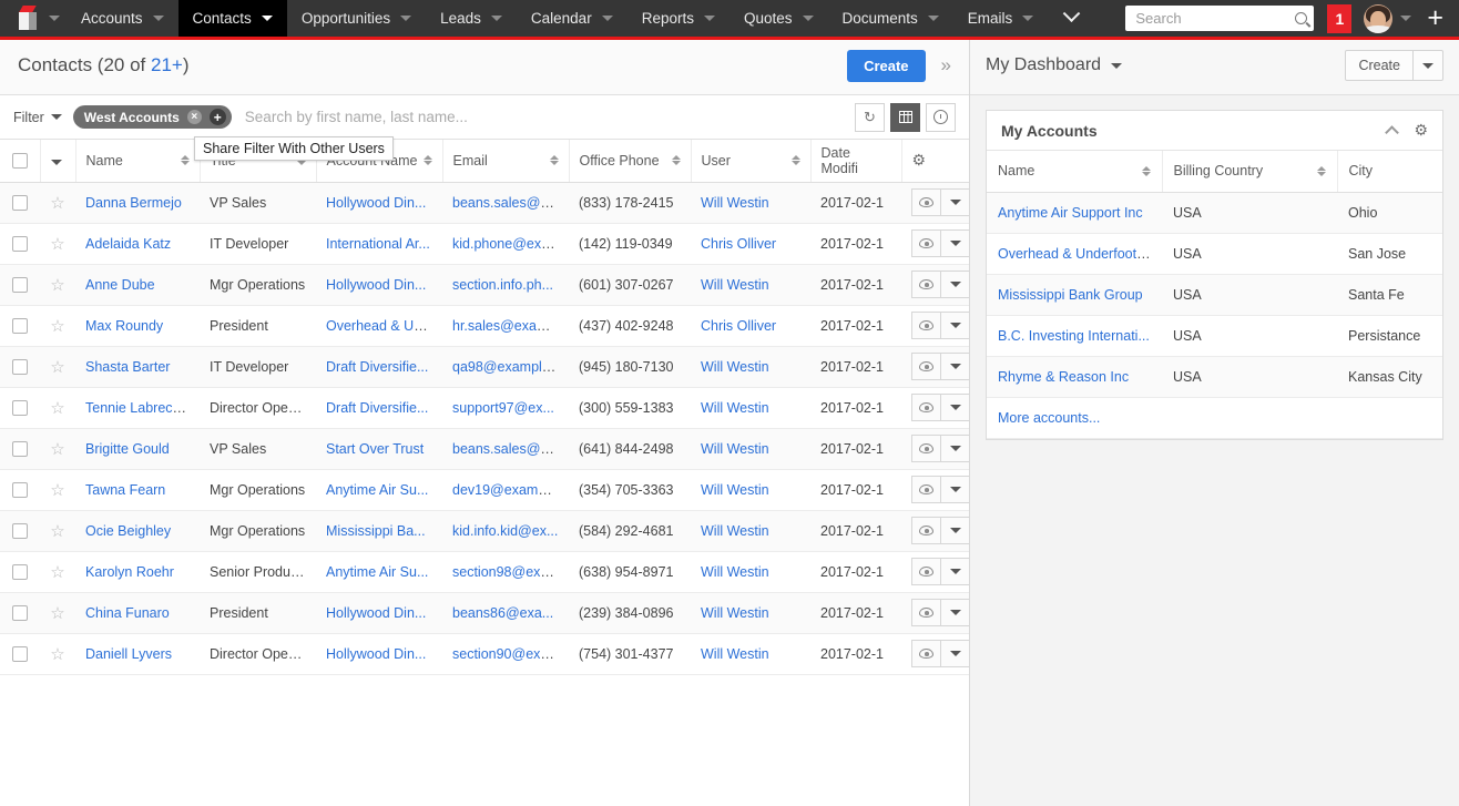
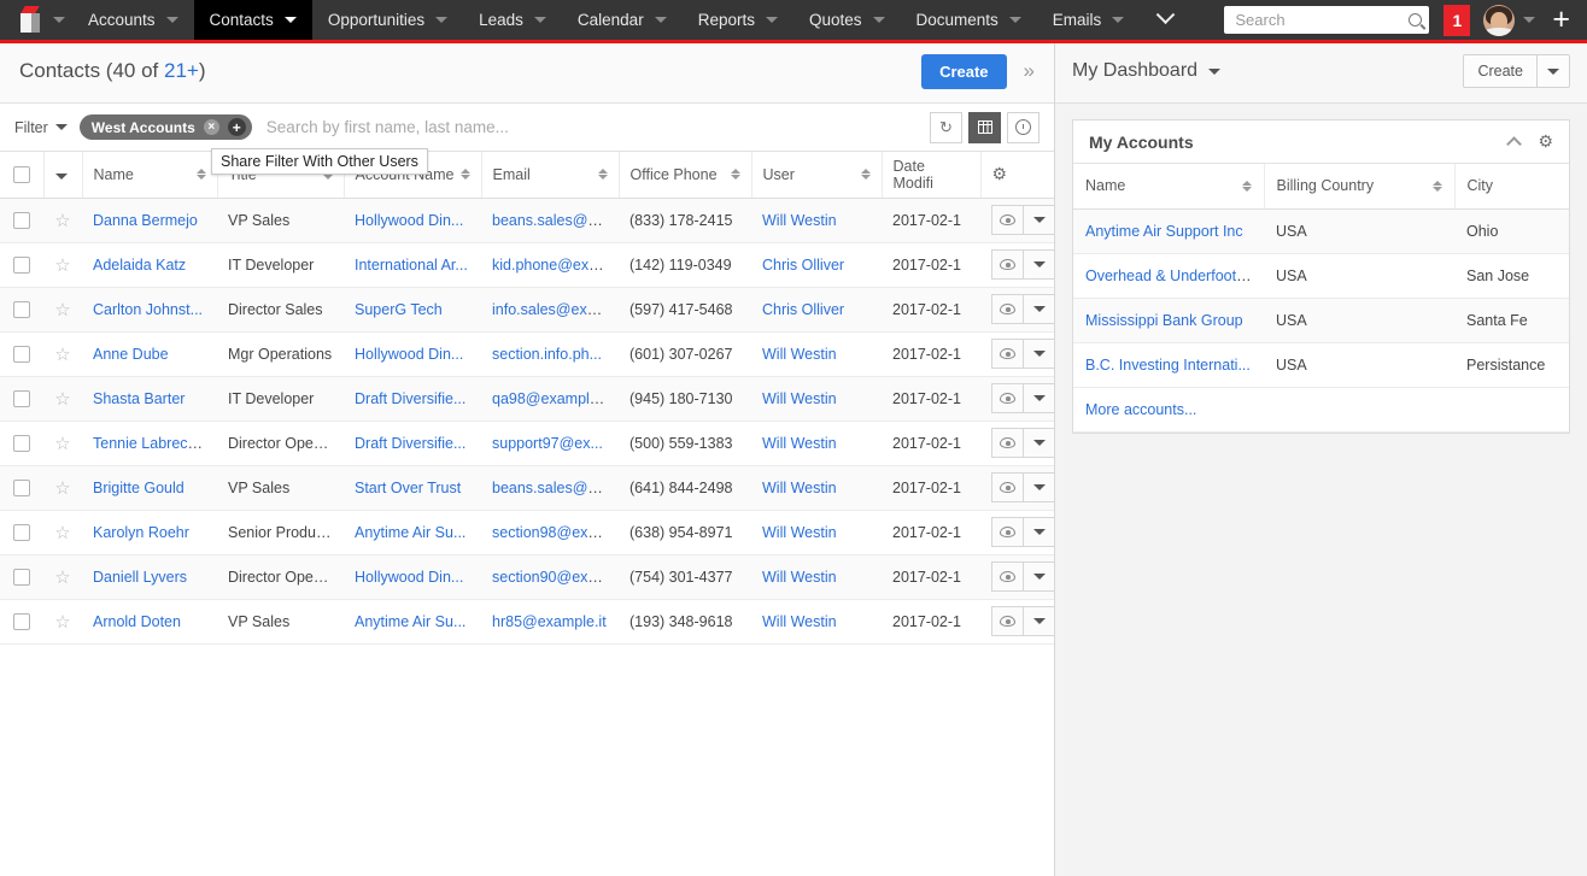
  Accounts
  Contacts
  Opportunities
  Leads
  Calendar
  Reports
  Quotes
  Documents
  Emails
  Search
  1
  +
- Contacts (20 of 21+)
+ Contacts (40 of 21+)
  Create
  »
  Filter
  West Accounts
  ×
  +
  Search by first name, last name...
  ↻
  Share Filter With Other Users
  		Name		ame	Email	Office Phone	User	Date Modifi	⚙
  	☆	Danna Bermejo	VP Sales	Hollywood Din...	beans.sales@e...	(833) 178-2415	Will Westin	2017-02-1
  	☆	Adelaida Katz	IT Developer	International Ar...	kid.phone@exa...	(142) 119-0349	Chris Olliver	2017-02-1
+ 	☆	Carlton Johnst...	Director Sales	SuperG Tech	info.sales@exa...	(597) 417-5468	Chris Olliver	2017-02-1
  	☆	Anne Dube	Mgr Operations	Hollywood Din...	section.info.ph...	(601) 307-0267	Will Westin	2017-02-1
- 	☆	Max Roundy	President	Overhead & Un...	hr.sales@exam...	(437) 402-9248	Chris Olliver	2017-02-1
  	☆	Shasta Barter	IT Developer	Draft Diversifie...	qa98@example...	(945) 180-7130	Will Westin	2017-02-1
- 	☆	Tennie Labrecque	Director Operat...	Draft Diversifie...	support97@ex...	(300) 559-1383	Will Westin	2017-02-1
+ 	☆	Tennie Labrecque	Director Operat...	Draft Diversifie...	support97@ex...	(500) 559-1383	Will Westin	2017-02-1
  	☆	Brigitte Gould	VP Sales	Start Over Trust	beans.sales@e...	(641) 844-2498	Will Westin	2017-02-1
- 	☆	Tawna Fearn	Mgr Operations	Anytime Air Su...	dev19@exampl...	(354) 705-3363	Will Westin	2017-02-1
- 	☆	Ocie Beighley	Mgr Operations	Mississippi Ba...	kid.info.kid@ex...	(584) 292-4681	Will Westin	2017-02-1
  	☆	Karolyn Roehr	Senior Product...	Anytime Air Su...	section98@exa...	(638) 954-8971	Will Westin	2017-02-1
- 	☆	China Funaro	President	Hollywood Din...	beans86@exa...	(239) 384-0896	Will Westin	2017-02-1
  	☆	Daniell Lyvers	Director Operat...	Hollywood Din...	section90@exa...	(754) 301-4377	Will Westin	2017-02-1
+ 	☆	Arnold Doten	VP Sales	Anytime Air Su...	hr85@example.it	(193) 348-9618	Will Westin	2017-02-1
  My Dashboard
  Create
  My Accounts
  ⚙
  Name	Billing Country	City
  Anytime Air Support Inc	USA	Ohio
  Overhead & Underfoot ...	USA	San Jose
  Mississippi Bank Group	USA	Santa Fe
  B.C. Investing Internati...	USA	Persistance
- Rhyme & Reason Inc	USA	Kansas City
  More accounts...
